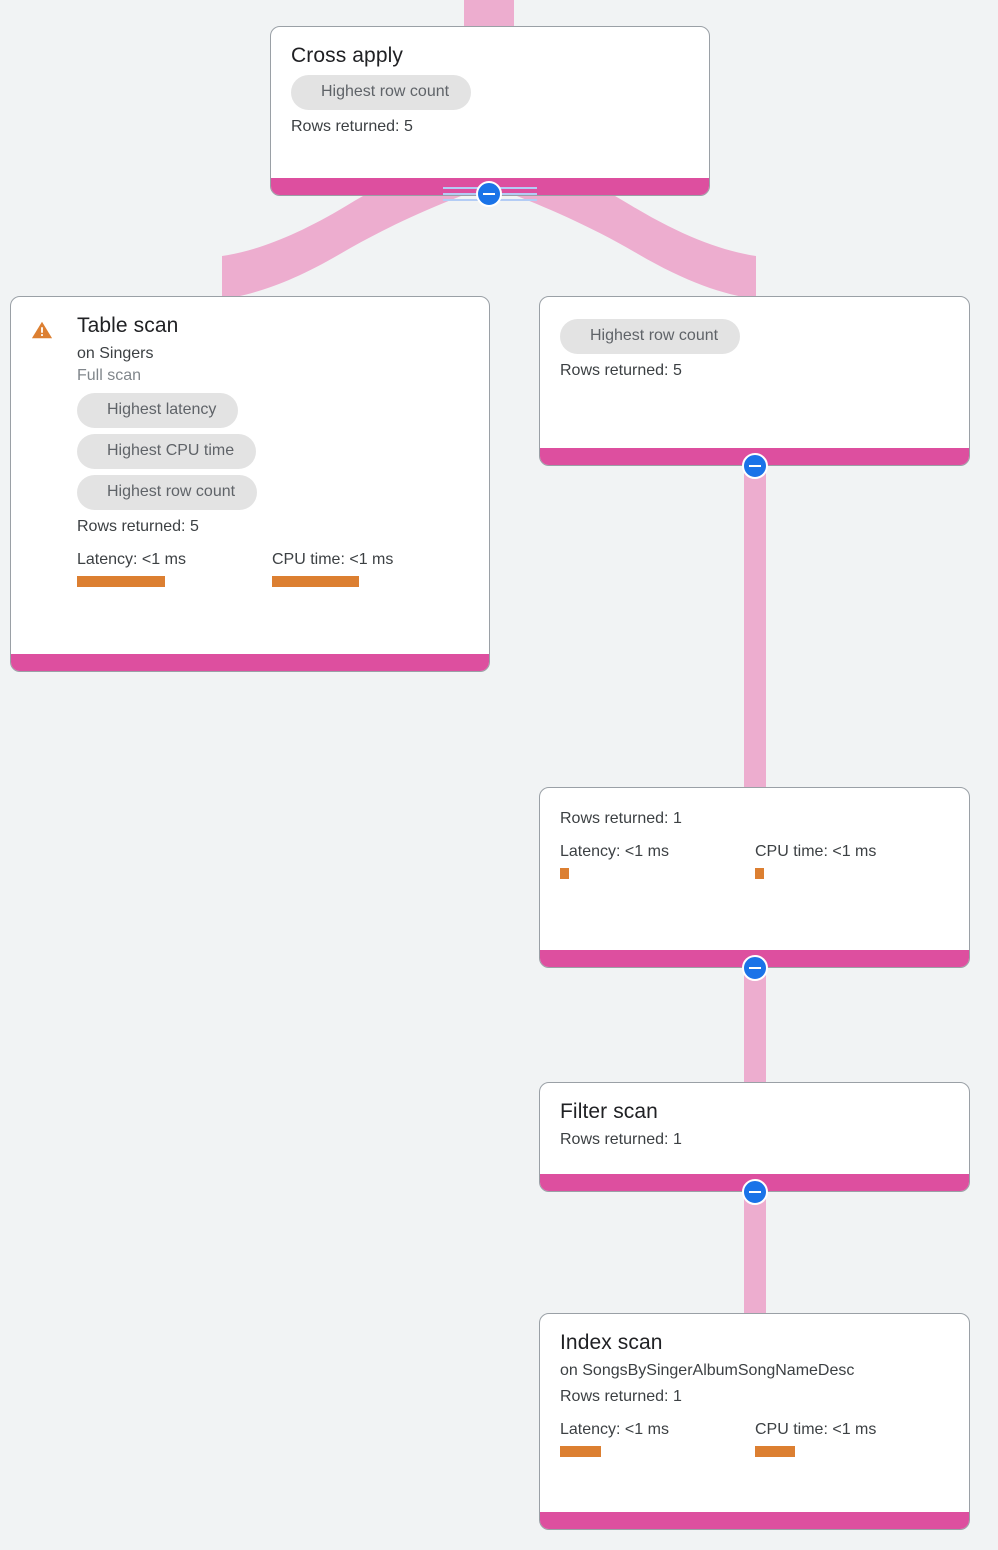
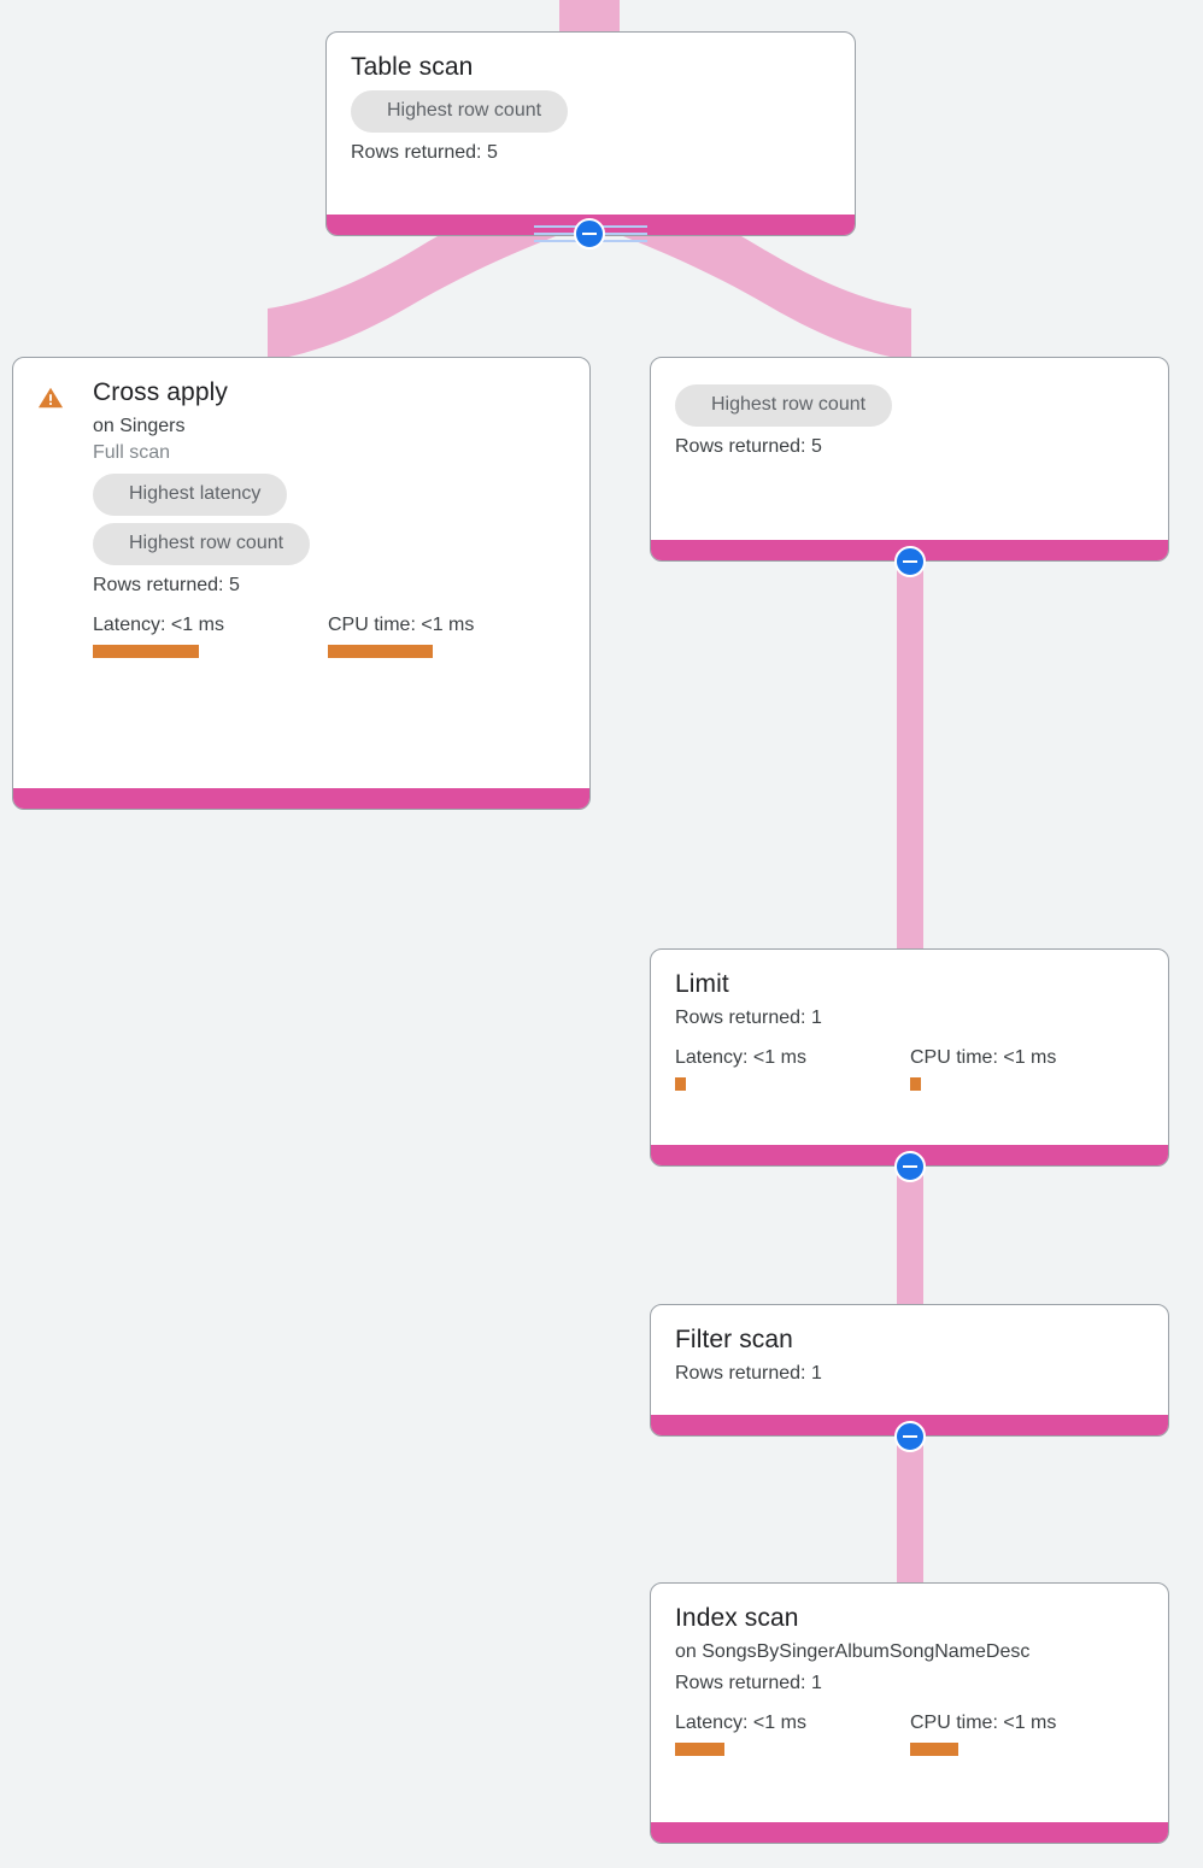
- Cross apply
+ Table scan
  Highest row count
  Rows returned: 5
- Table scan
+ Cross apply
  on Singers
  Full scan
  Highest latency
- Highest CPU time
  Highest row count
  Rows returned: 5
  Latency: <1 ms
  CPU time: <1 ms
  Highest row count
  Rows returned: 5
+ Limit
  Rows returned: 1
  Latency: <1 ms
  CPU time: <1 ms
  Filter scan
  Rows returned: 1
  Index scan
  on SongsBySingerAlbumSongNameDesc
  Rows returned: 1
  Latency: <1 ms
  CPU time: <1 ms
